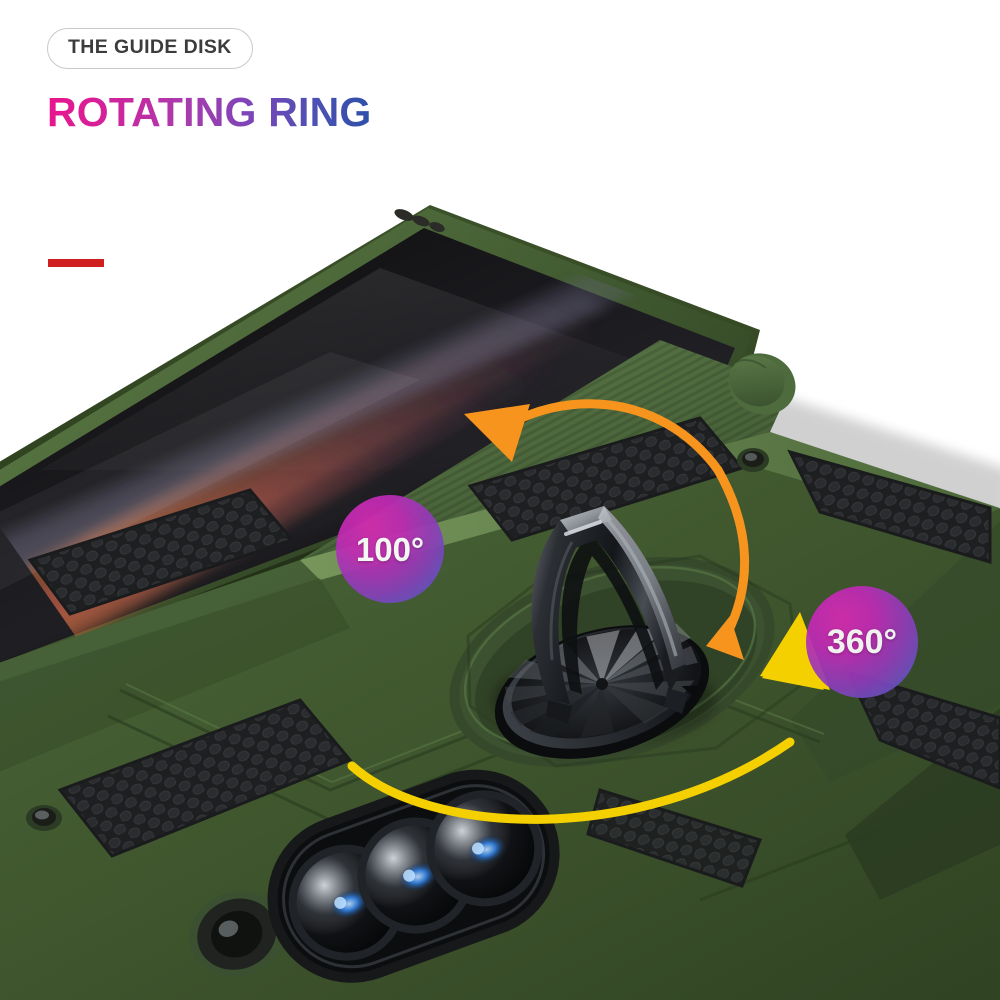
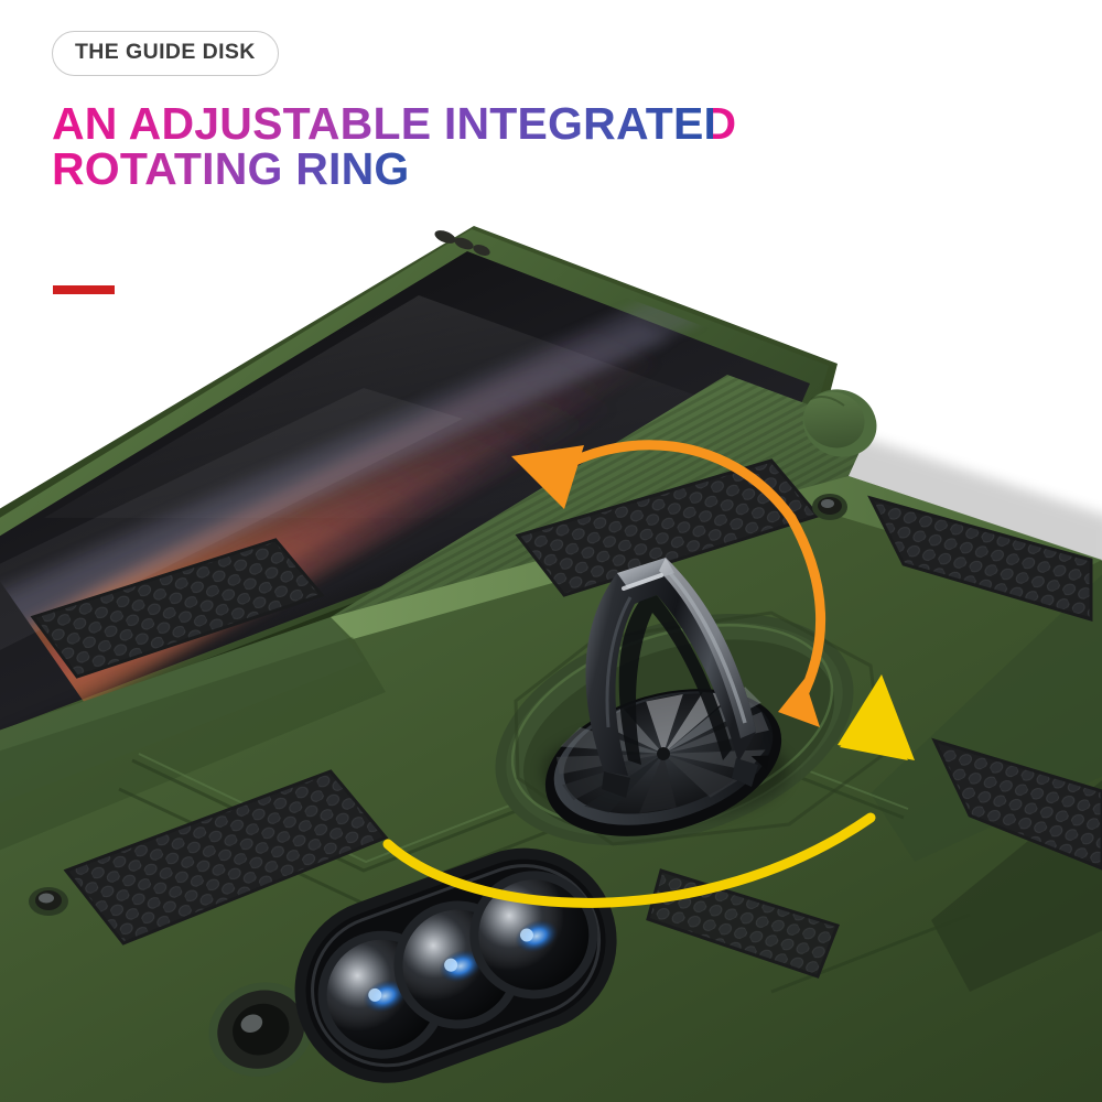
  THE GUIDE DISK
+ AN ADJUSTABLE INTEGRATED
  ROTATING RING
- 100°
- 360°
